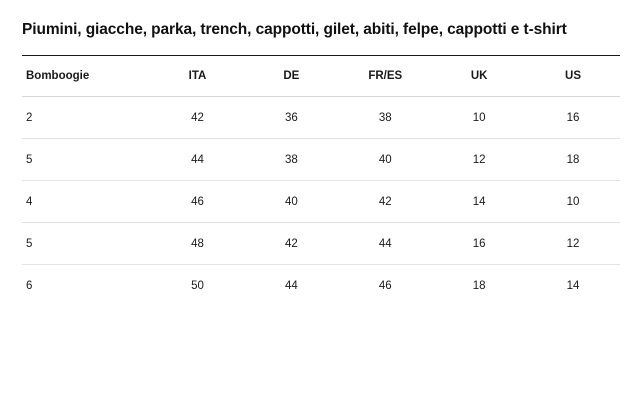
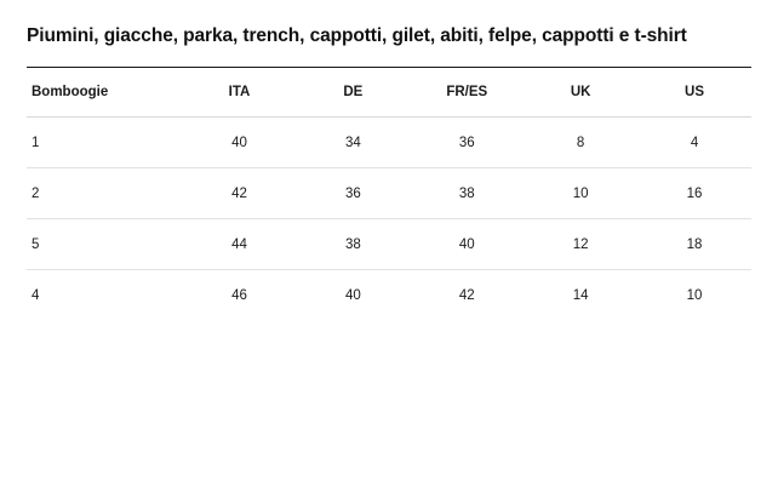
  Piumini, giacche, parka, trench, cappotti, gilet, abiti, felpe, cappotti e t-shirt
  Bomboogie	ITA	DE	FR/ES	UK	US
+ 1	40	34	36	8	4
  2	42	36	38	10	16
  5	44	38	40	12	18
  4	46	40	42	14	10
- 5	48	42	44	16	12
- 6	50	44	46	18	14
